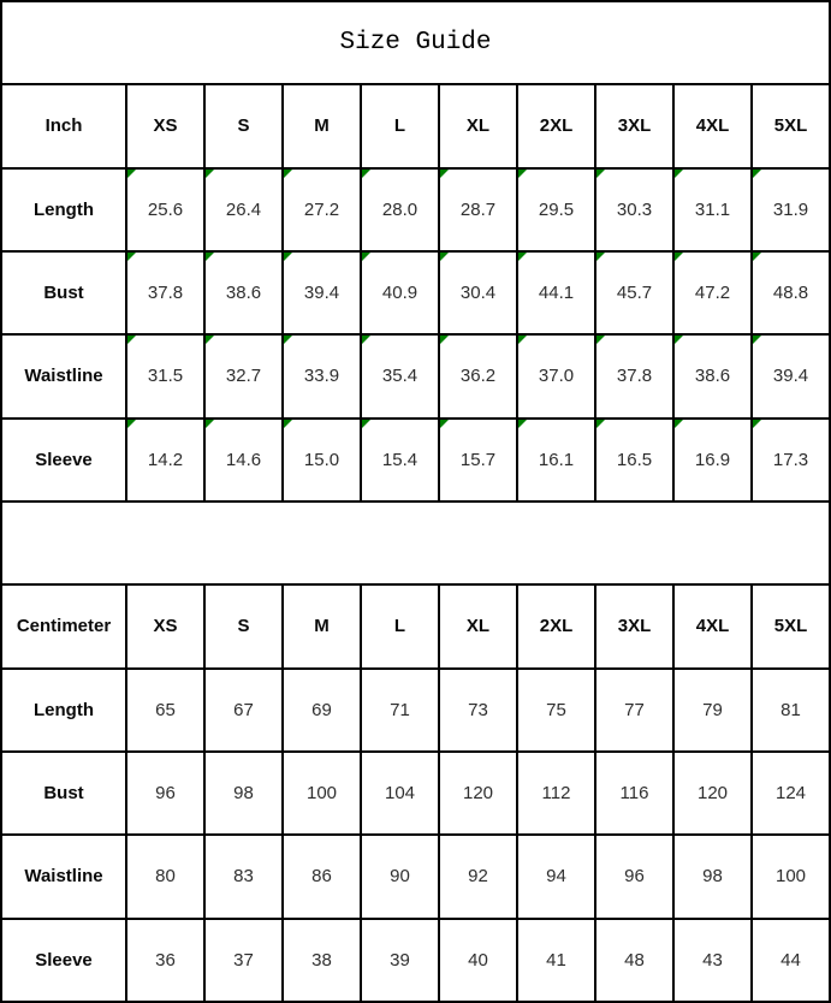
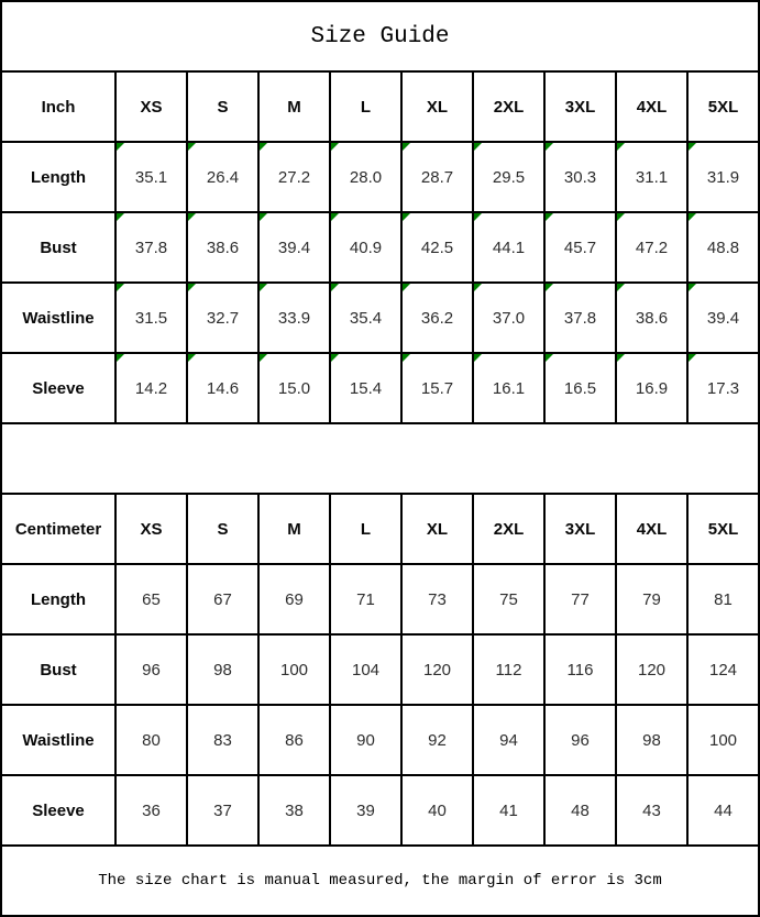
  Size Guide
  Inch	XS	S	M	L	XL	2XL	3XL	4XL	5XL
- Length	25.6	26.4	27.2	28.0	28.7	29.5	30.3	31.1	31.9
+ Length	35.1	26.4	27.2	28.0	28.7	29.5	30.3	31.1	31.9
- Bust	37.8	38.6	39.4	40.9	30.4	44.1	45.7	47.2	48.8
+ Bust	37.8	38.6	39.4	40.9	42.5	44.1	45.7	47.2	48.8
  Waistline	31.5	32.7	33.9	35.4	36.2	37.0	37.8	38.6	39.4
  Sleeve	14.2	14.6	15.0	15.4	15.7	16.1	16.5	16.9	17.3
  Centimeter	XS	S	M	L	XL	2XL	3XL	4XL	5XL
  Length	65	67	69	71	73	75	77	79	81
  Bust	96	98	100	104	120	112	116	120	124
  Waistline	80	83	86	90	92	94	96	98	100
  Sleeve	36	37	38	39	40	41	48	43	44
+ The size chart is manual measured, the margin of error is 3cm
